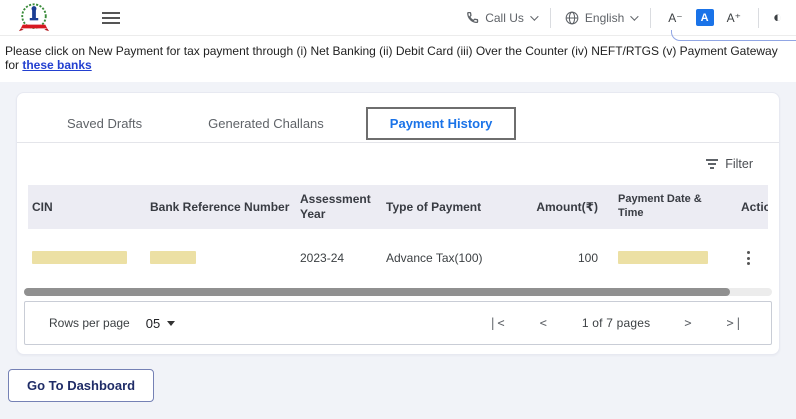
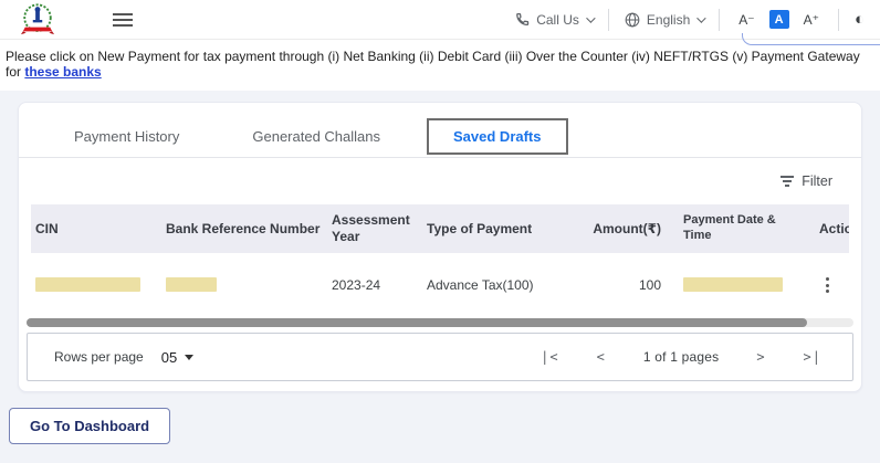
  Call Us
  English
  A⁻
  A
  A⁺
  ◐
  Please click on New Payment for tax payment through (i) Net Banking (ii) Debit Card (iii) Over the Counter (iv) NEFT/RTGS (v) Payment Gateway for these banks
- Saved Drafts
+ Payment History
  Generated Challans
- Payment History
+ Saved Drafts
  Filter
  CIN
  Bank Reference Number
  Assessment Year
  Type of Payment
  Amount(₹)
  Payment Date & Time
  Actio
  2023-24
  Advance Tax(100)
  100
  Rows per page
  05
  |<
  <
- 1 of 7 pages
+ 1 of 1 pages
  >
  >|
  Go To Dashboard
